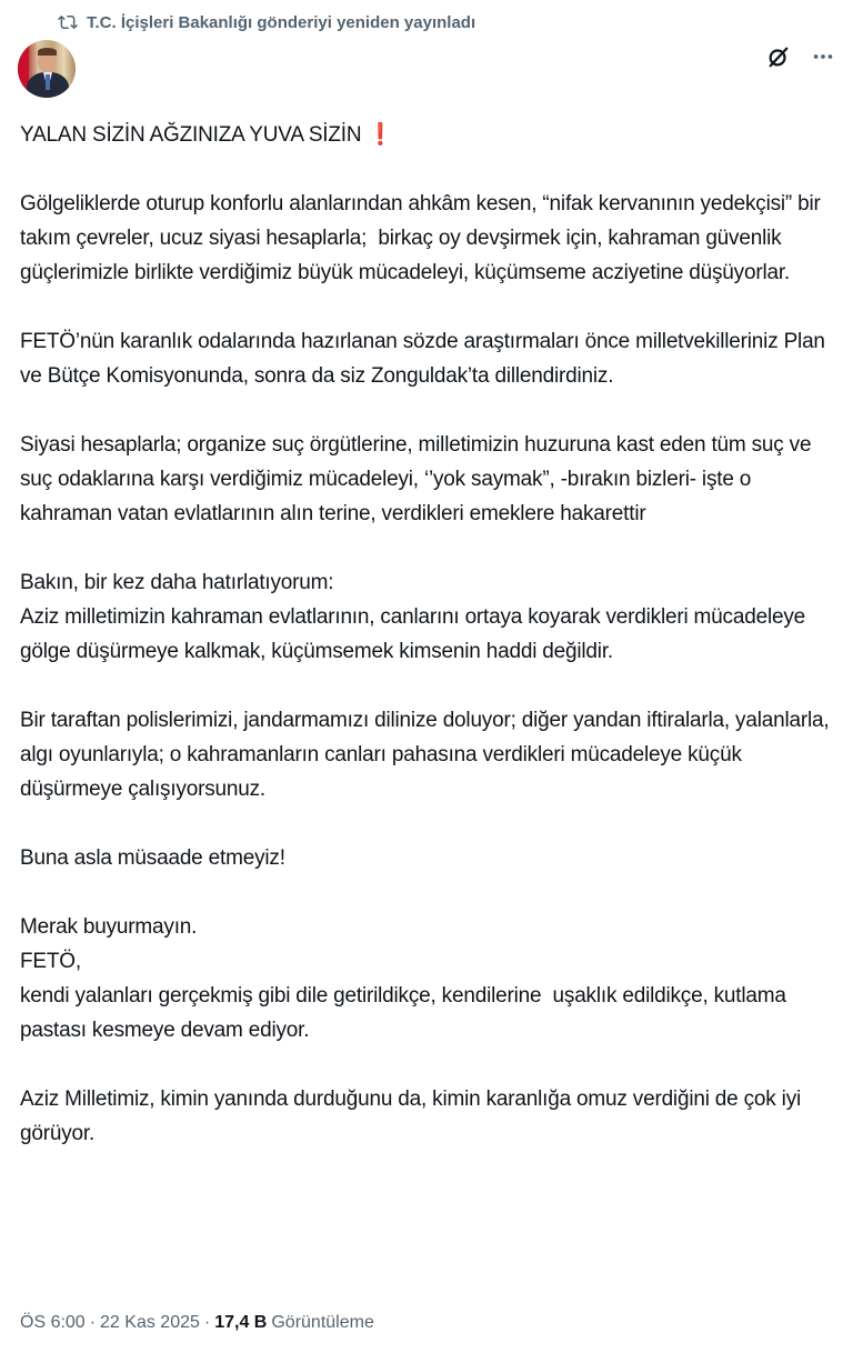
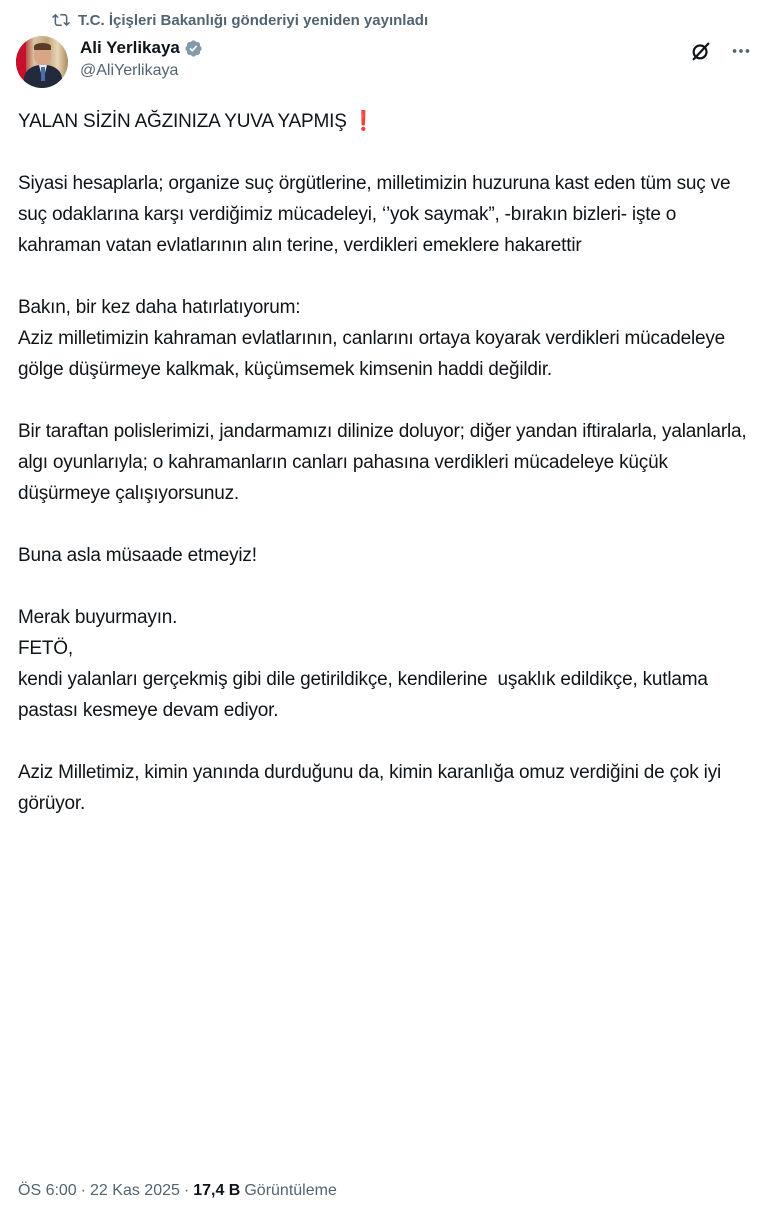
  T.C. İçişleri Bakanlığı gönderiyi yeniden yayınladı
+ Ali Yerlikaya
+ @AliYerlikaya
- YALAN SİZİN AĞZINIZA YUVA SİZİN ❗
+ YALAN SİZİN AĞZINIZA YUVA YAPMIŞ ❗
- Gölgeliklerde oturup konforlu alanlarından ahkâm kesen, “nifak kervanının yedekçisi” bir takım çevreler, ucuz siyasi hesaplarla; birkaç oy devşirmek için, kahraman güvenlik güçlerimizle birlikte verdiğimiz büyük mücadeleyi, küçümseme acziyetine düşüyorlar.
- FETÖ’nün karanlık odalarında hazırlanan sözde araştırmaları önce milletvekilleriniz Plan ve Bütçe Komisyonunda, sonra da siz Zonguldak’ta dillendirdiniz.
  Siyasi hesaplarla; organize suç örgütlerine, milletimizin huzuruna kast eden tüm suç ve suç odaklarına karşı verdiğimiz mücadeleyi, ‘’yok saymak”, -bırakın bizleri- işte o kahraman vatan evlatlarının alın terine, verdikleri emeklere hakarettir
  Bakın, bir kez daha hatırlatıyorum:
  Aziz milletimizin kahraman evlatlarının, canlarını ortaya koyarak verdikleri mücadeleye gölge düşürmeye kalkmak, küçümsemek kimsenin haddi değildir.
  Bir taraftan polislerimizi, jandarmamızı dilinize doluyor; diğer yandan iftiralarla, yalanlarla, algı oyunlarıyla; o kahramanların canları pahasına verdikleri mücadeleye küçük düşürmeye çalışıyorsunuz.
  Buna asla müsaade etmeyiz!
  Merak buyurmayın.
  FETÖ,
  kendi yalanları gerçekmiş gibi dile getirildikçe, kendilerine uşaklık edildikçe, kutlama pastası kesmeye devam ediyor.
  Aziz Milletimiz, kimin yanında durduğunu da, kimin karanlığa omuz verdiğini de çok iyi görüyor.
  ÖS 6:00
  ·
  22 Kas 2025
  ·
  17,4 B
  Görüntüleme
